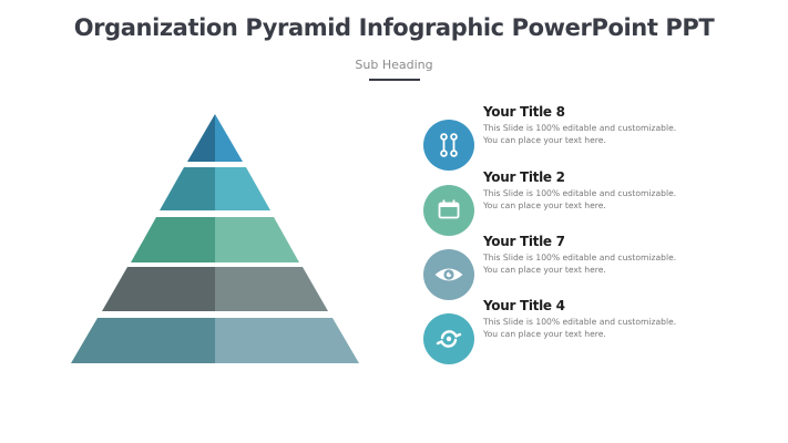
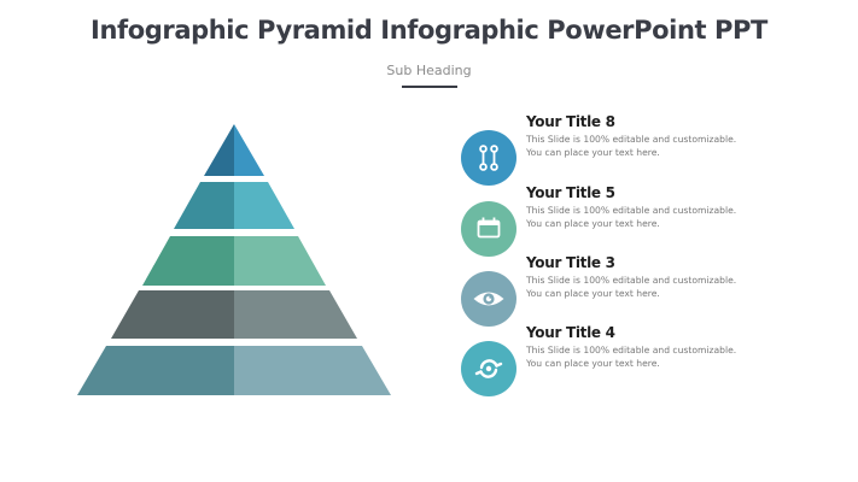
- Organization Pyramid Infographic PowerPoint PPT
+ Infographic Pyramid Infographic PowerPoint PPT
  Sub Heading
  Your Title 8
  This Slide is 100% editable and customizable.
  You can place your text here.
- Your Title 2
+ Your Title 5
  This Slide is 100% editable and customizable.
  You can place your text here.
- Your Title 7
+ Your Title 3
  This Slide is 100% editable and customizable.
  You can place your text here.
  Your Title 4
  This Slide is 100% editable and customizable.
  You can place your text here.
